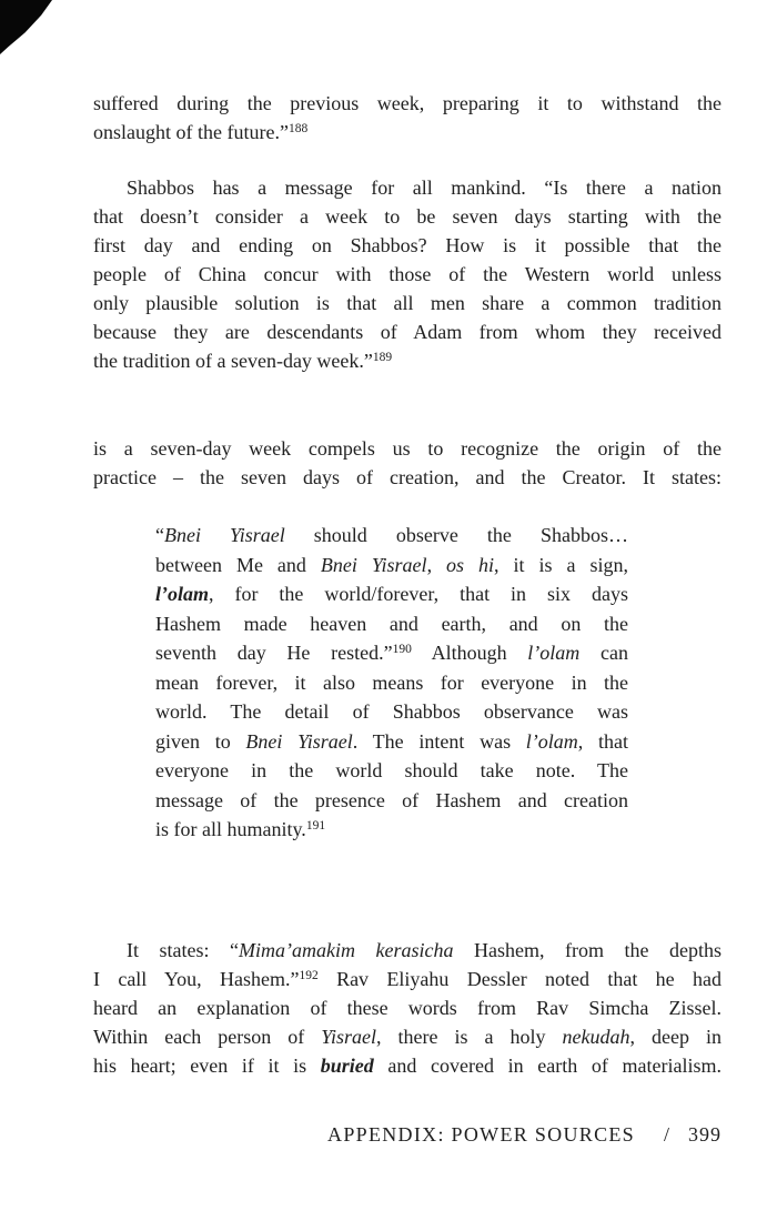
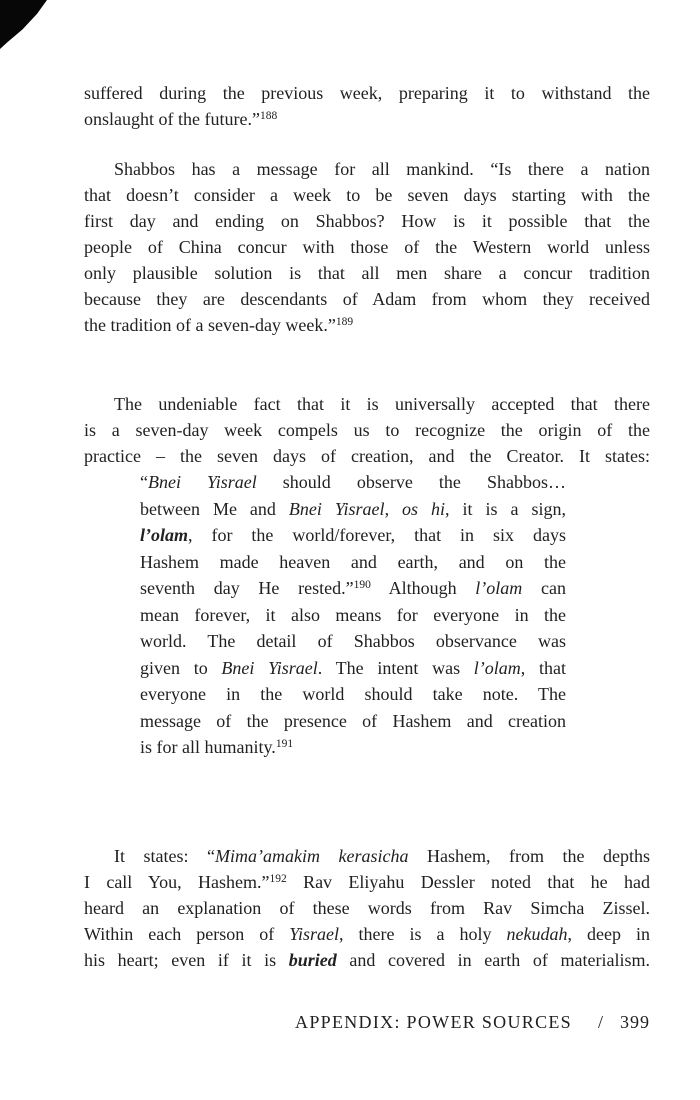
  suffered during the previous week, preparing it to withstand the
  onslaught of the future.”188
  Shabbos has a message for all mankind. “Is there a nation
  that doesn’t consider a week to be seven days starting with the
  first day and ending on Shabbos? How is it possible that the
  people of China concur with those of the Western world unless
- only plausible solution is that all men share a common tradition
+ only plausible solution is that all men share a concur tradition
  because they are descendants of Adam from whom they received
  the tradition of a seven-day week.”189
+ The undeniable fact that it is universally accepted that there
  is a seven-day week compels us to recognize the origin of the
  practice – the seven days of creation, and the Creator. It states:
  “Bnei Yisrael should observe the Shabbos…
  between Me and Bnei Yisrael, os hi, it is a sign,
  l’olam, for the world/forever, that in six days
  Hashem made heaven and earth, and on the
  seventh day He rested.”190 Although l’olam can
  mean forever, it also means for everyone in the
  world. The detail of Shabbos observance was
  given to Bnei Yisrael. The intent was l’olam, that
  everyone in the world should take note. The
  message of the presence of Hashem and creation
  is for all humanity.191
  It states: “Mima’amakim kerasicha Hashem, from the depths
  I call You, Hashem.”192 Rav Eliyahu Dessler noted that he had
  heard an explanation of these words from Rav Simcha Zissel.
  Within each person of Yisrael, there is a holy nekudah, deep in
  his heart; even if it is buried and covered in earth of materialism.
  APPENDIX: POWER SOURCES
  /
  399
